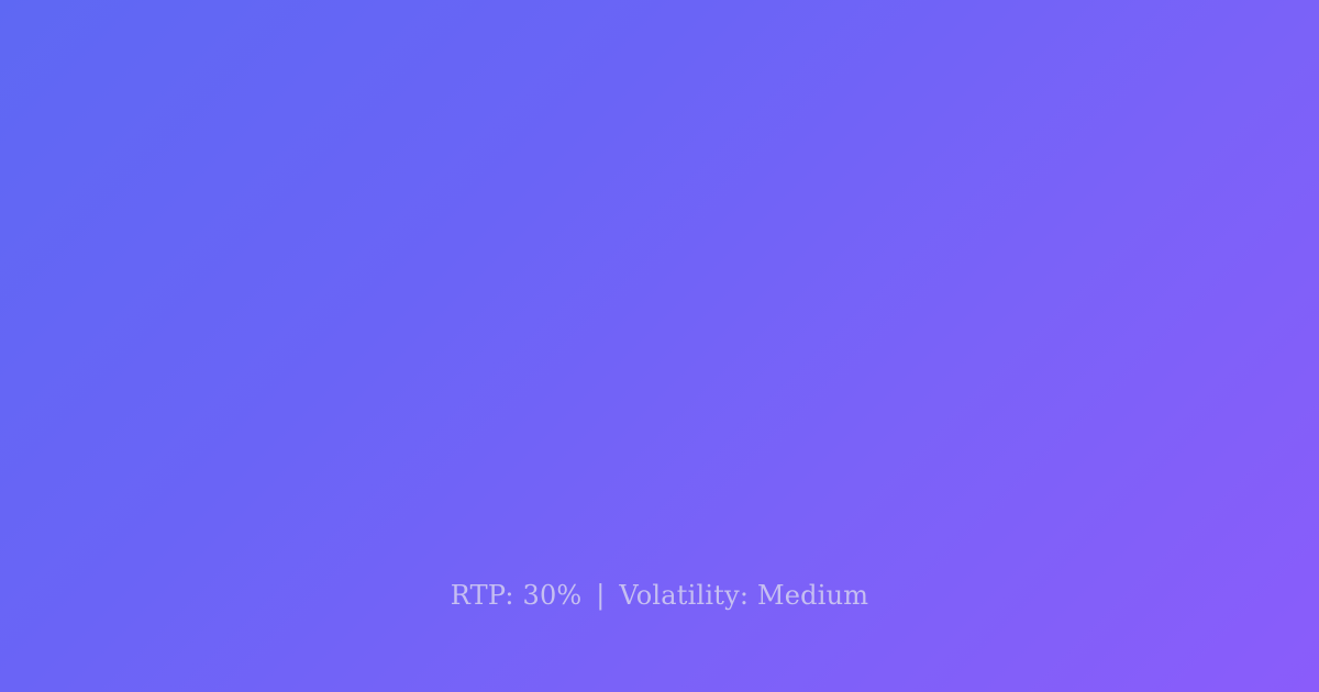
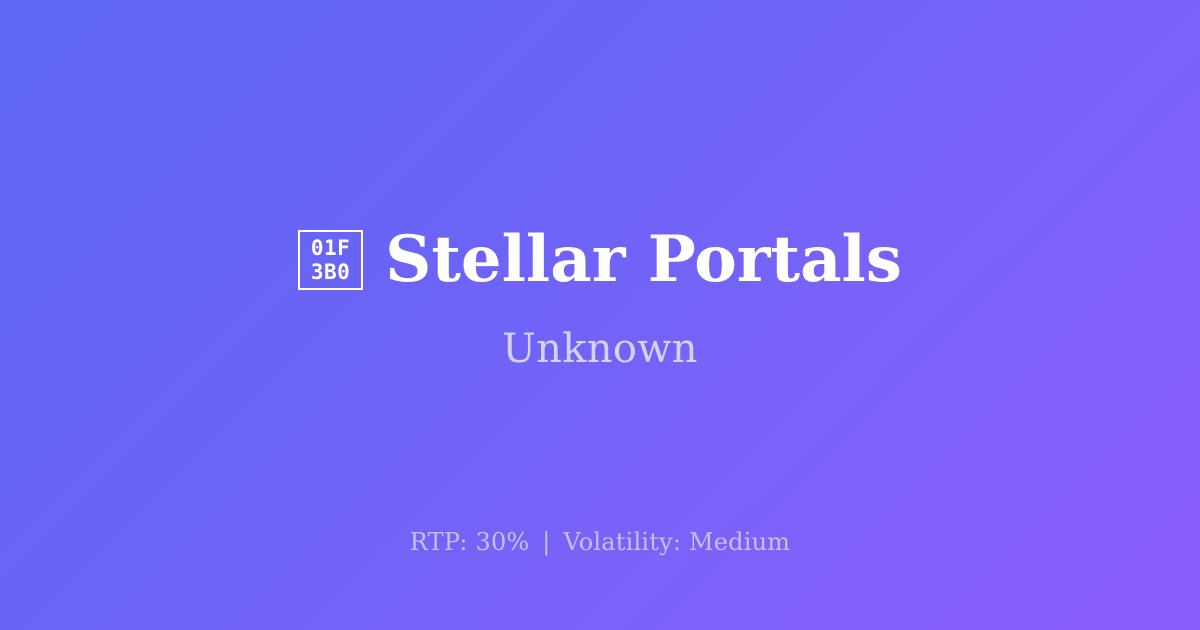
+ 01F
+ 3B0
+ Stellar Portals
+ Unknown
  RTP: 30% | Volatility: Medium
